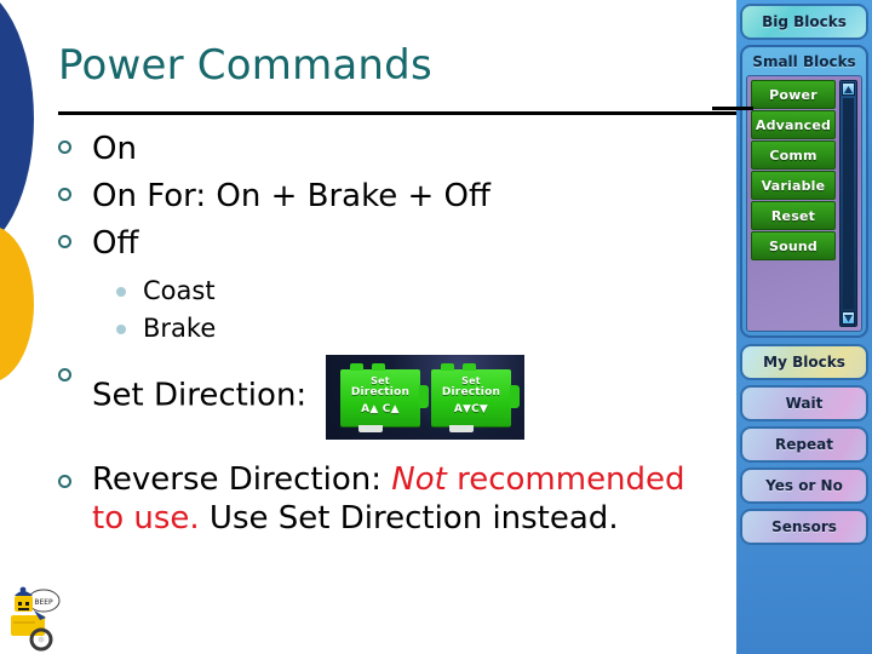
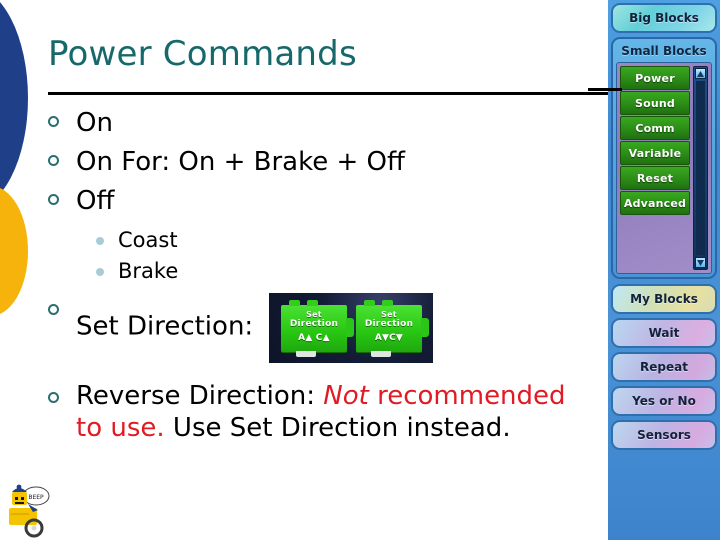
  Power Commands
  On
  On For: On + Brake + Off
  Off
  Coast
  Brake
  Set Direction:
  Set
  Direction
  A▲ C▲
  Set
  Direction
  A▼C▼
  Reverse Direction: Not recommended to use. Use Set Direction instead.
  Big Blocks
  Small Blocks
  Power
- Advanced
+ Sound
  Comm
  Variable
  Reset
- Sound
+ Advanced
  My Blocks
  Wait
  Repeat
  Yes or No
  Sensors
